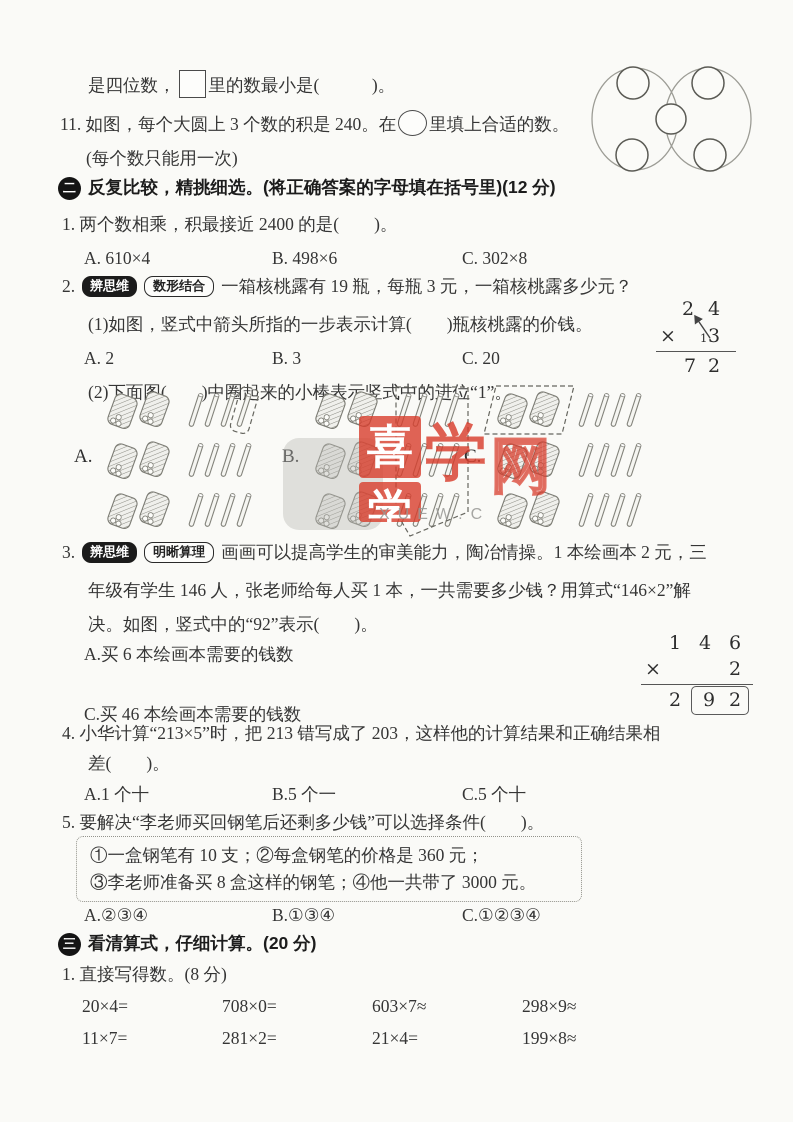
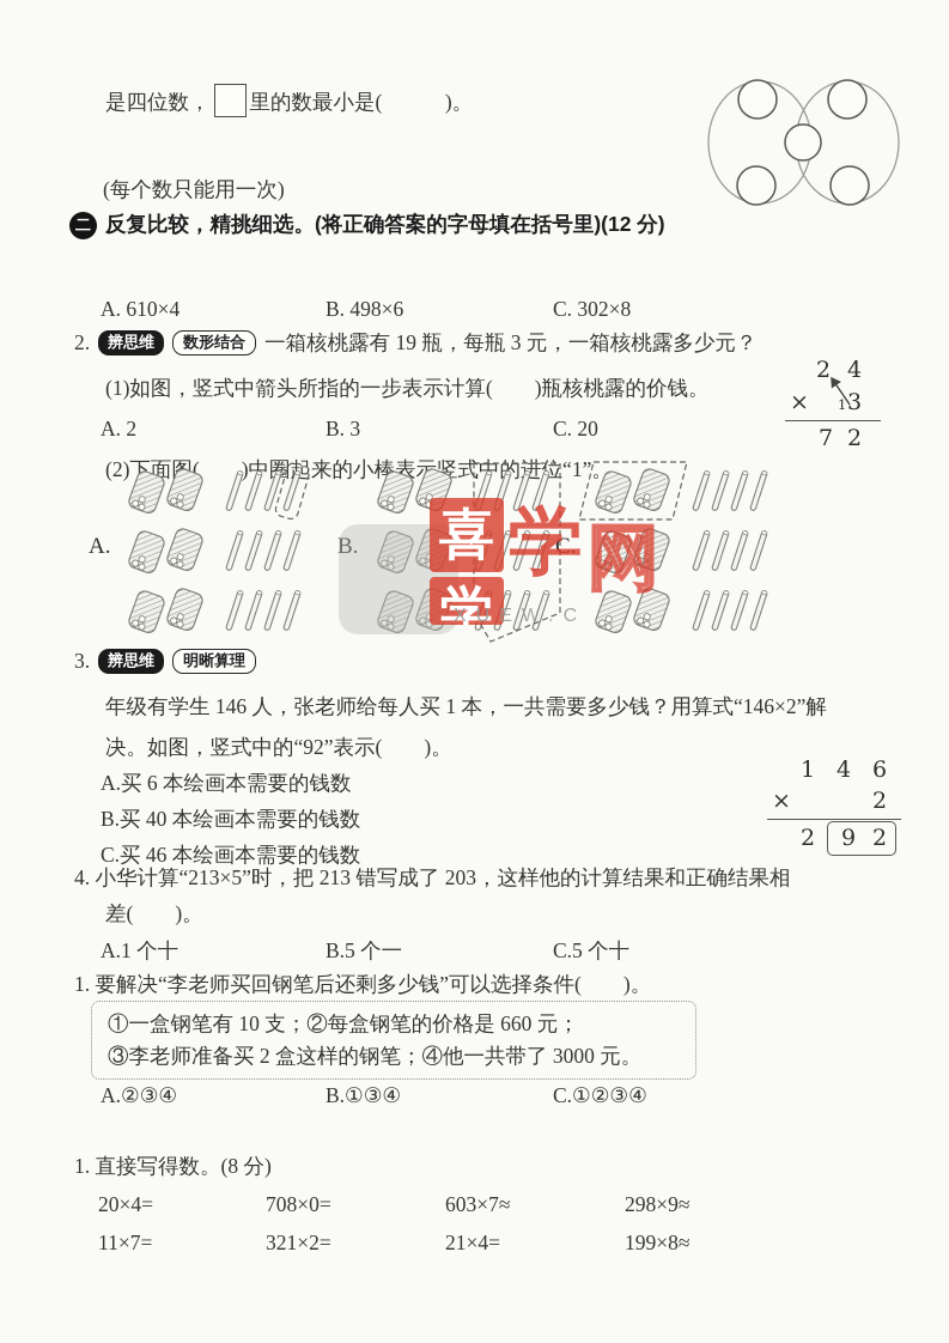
  是四位数， 里的数最小是( )。
- 11. 如图，每个大圆上 3 个数的积是 240。在 里填上合适的数。
  (每个数只能用一次)
  二
  反复比较，精挑细选。(将正确答案的字母填在括号里)(12 分)
- 1. 两个数相乘，积最接近 2400 的是( )。
  A. 610×4
  B. 498×6
  C. 302×8
  2.
  辨思维
  数形结合
  一箱核桃露有 19 瓶，每瓶 3 元，一箱核桃露多少元？
  (1)如图，竖式中箭头所指的一步表示计算( )瓶核桃露的价钱。
  A. 2
  B. 3
  C. 20
  (2)下面( )中圈起来的小棒表示竖式中的进位“1”。
  2
  4
  ×
  1
  3
  7
  2
  A.
  B.
  C.
  喜
  学
  学
  网
  XUEW.C
  3.
  辨思维
  明晰算理
- 画画可以提高学生的审美能力，陶冶情操。1 本绘画本 2 元，三
  年级有学生 146 人，张老师给每人买 1 本，一共需要多少钱？用算式“146×2”解
  决。如图，竖式中的“92”表示( )。
  A.买 6 本绘画本需要的钱数
+ B.买 40 本绘画本需要的钱数
  C.买 46 本绘画本需要的钱数
  1
  4
  6
  ×
  2
  2
  9
  2
  4. 小华计算“213×5”时，把 213 错写成了 203，这样他的计算结果和正确结果相
  差( )。
  A.1 个十
  B.5 个一
  C.5 个十
- 5. 要解决“李老师买回钢笔后还剩多少钱”可以选择条件( )。
+ 1. 要解决“李老师买回钢笔后还剩多少钱”可以选择条件( )。
- ①一盒钢笔有 10 支；②每盒钢笔的价格是 360 元；
+ ①一盒钢笔有 10 支；②每盒钢笔的价格是 660 元；
- ③李老师准备买 8 盒这样的钢笔；④他一共带了 3000 元。
+ ③李老师准备买 2 盒这样的钢笔；④他一共带了 3000 元。
  A.②③④
  B.①③④
  C.①②③④
- 三
- 看清算式，仔细计算。(20 分)
  1. 直接写得数。(8 分)
  20×4=
  708×0=
  603×7≈
  298×9≈
  11×7=
- 281×2=
+ 321×2=
  21×4=
  199×8≈
